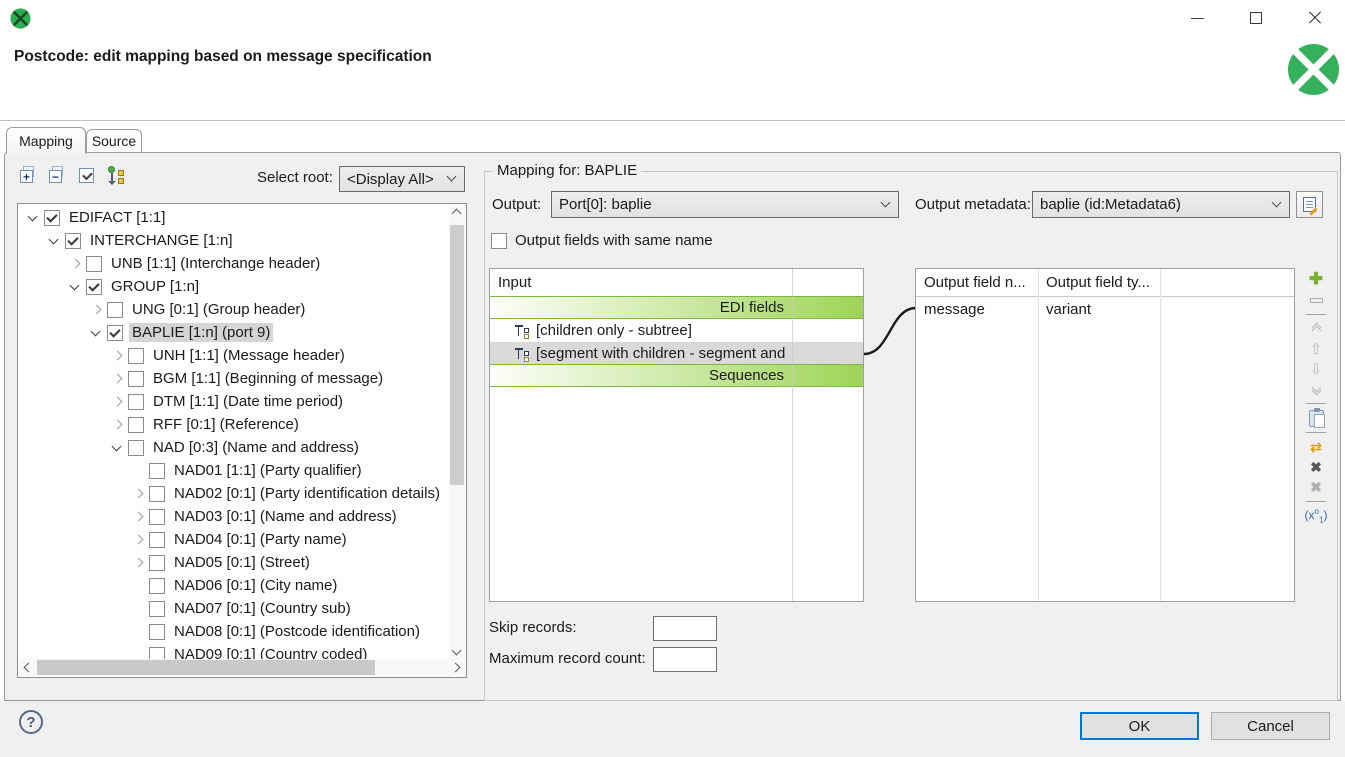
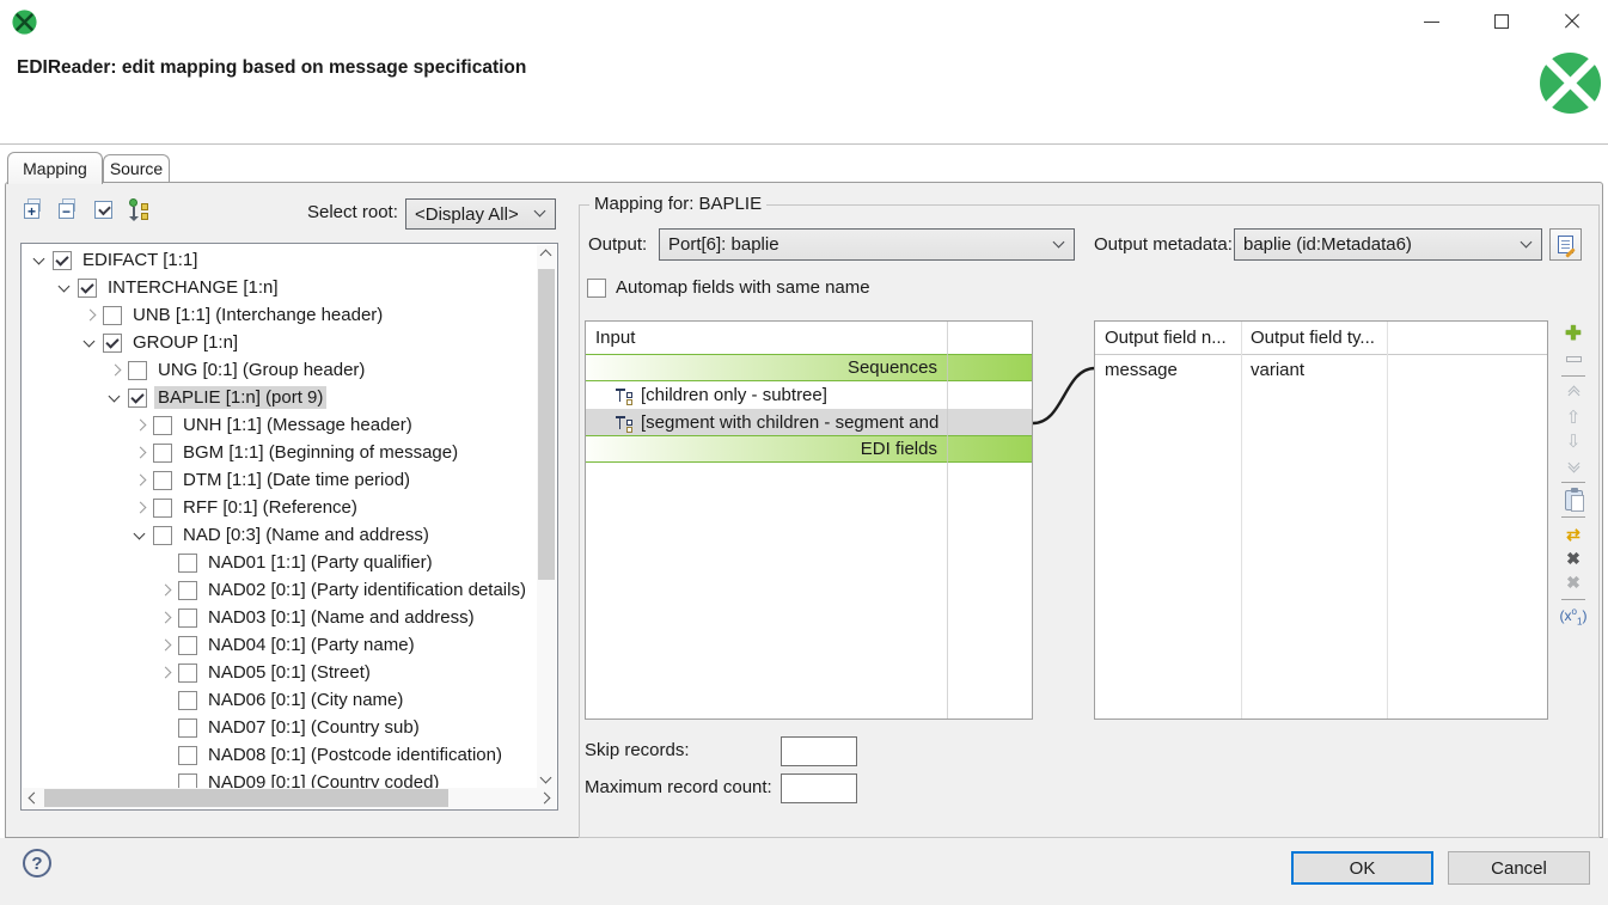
- Postcode: edit mapping based on message specification
+ EDIReader: edit mapping based on message specification
  Mapping
  Source
  +
  −
  Select root:
  <Display All>
  EDIFACT [1:1]
  INTERCHANGE [1:n]
  UNB [1:1] (Interchange header)
  GROUP [1:n]
  UNG [0:1] (Group header)
  BAPLIE [1:n] (port 9)
  UNH [1:1] (Message header)
  BGM [1:1] (Beginning of message)
  DTM [1:1] (Date time period)
  RFF [0:1] (Reference)
  NAD [0:3] (Name and address)
  NAD01 [1:1] (Party qualifier)
  NAD02 [0:1] (Party identification details)
  NAD03 [0:1] (Name and address)
  NAD04 [0:1] (Party name)
  NAD05 [0:1] (Street)
  NAD06 [0:1] (City name)
  NAD07 [0:1] (Country sub)
  NAD08 [0:1] (Postcode identification)
  NAD09 [0:1] (Country coded)
  Mapping for: BAPLIE
  Output:
- Port[0]: baplie
+ Port[6]: baplie
  Output metadata:
  baplie (id:Metadata6)
- Output fields with same name
+ Automap fields with same name
  Input
- EDI fields
+ Sequences
  [children only - subtree]
  [segment with children - segment and
- Sequences
+ EDI fields
  Output field n...
  Output field ty...
  message
  variant
  ✚
  ⇧
  ⇩
  ⇄
  ✖
  ✖
  (xo1)
  Skip records:
  Maximum record count:
  ?
  OK
  Cancel
